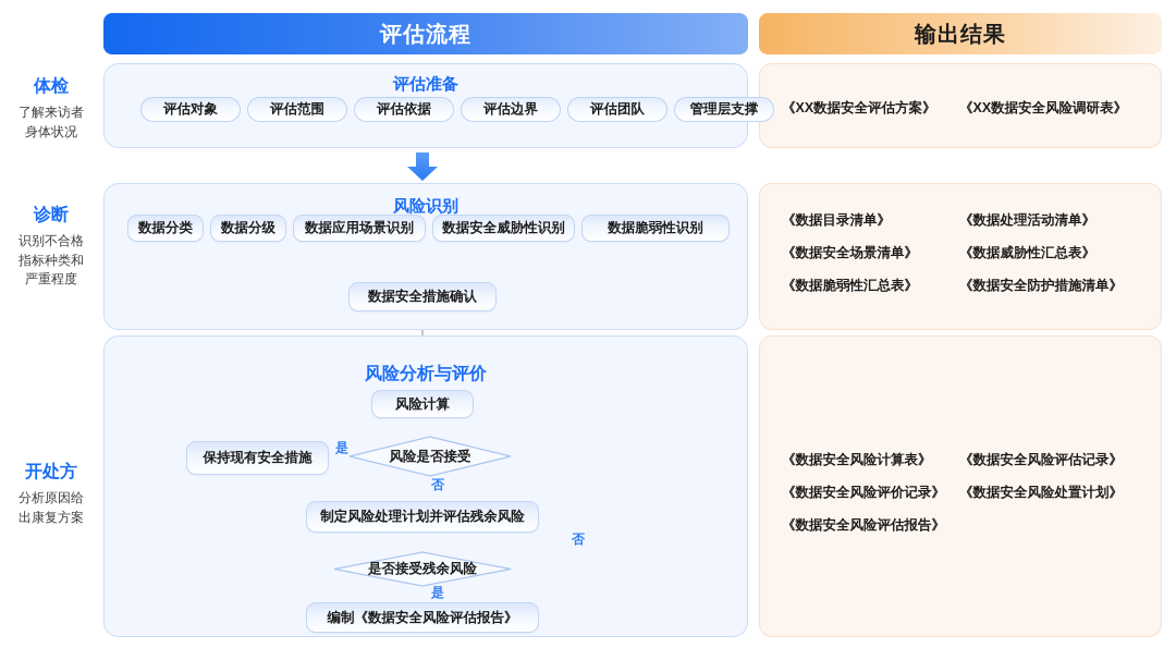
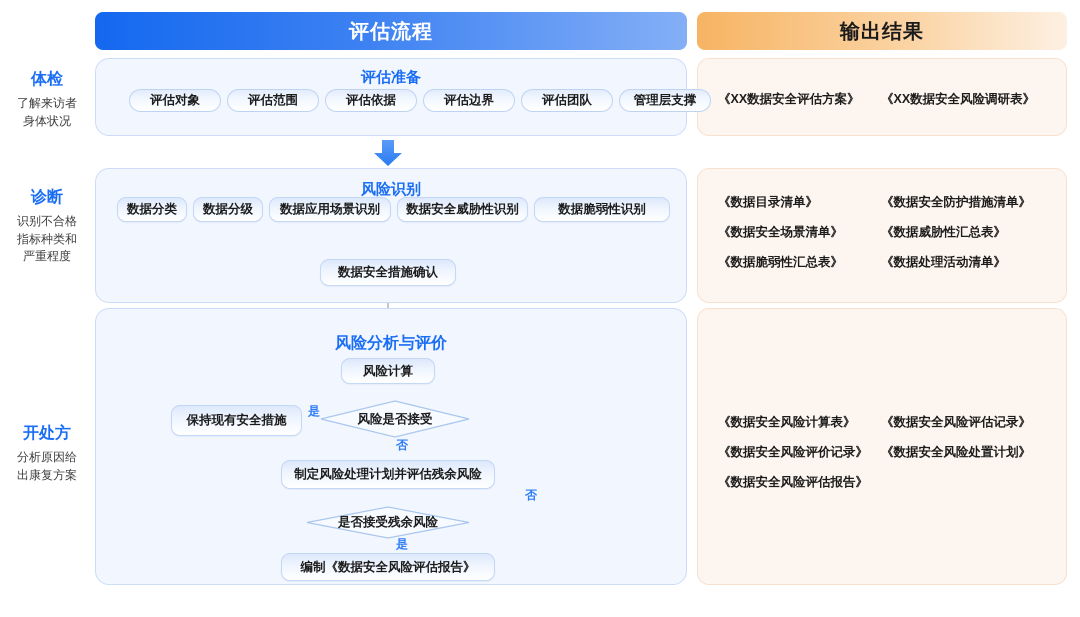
  评估流程
  输出结果
  体检
  了解来访者
  身体状况
  诊断
  识别不合格
  指标种类和
  严重程度
  开处方
  分析原因给
  出康复方案
  评估准备
  评估对象
  评估范围
  评估依据
  评估边界
  评估团队
  管理层支撑
  风险识别
  数据分类
  数据分级
  数据应用场景识别
  数据安全威胁性识别
  数据脆弱性识别
  数据安全措施确认
  风险分析与评价
  风险计算
  风险是否接受
  保持现有安全措施
  制定风险处理计划并评估残余风险
  是否接受残余风险
  编制《数据安全风险评估报告》
  是
  否
  否
  是
  《XX数据安全评估方案》
  《XX数据安全风险调研表》
  《数据目录清单》
  《数据安全场景清单》
  《数据脆弱性汇总表》
- 《数据处理活动清单》
+ 《数据安全防护措施清单》
  《数据威胁性汇总表》
- 《数据安全防护措施清单》
+ 《数据处理活动清单》
  《数据安全风险计算表》
  《数据安全风险评价记录》
  《数据安全风险评估报告》
  《数据安全风险评估记录》
  《数据安全风险处置计划》
